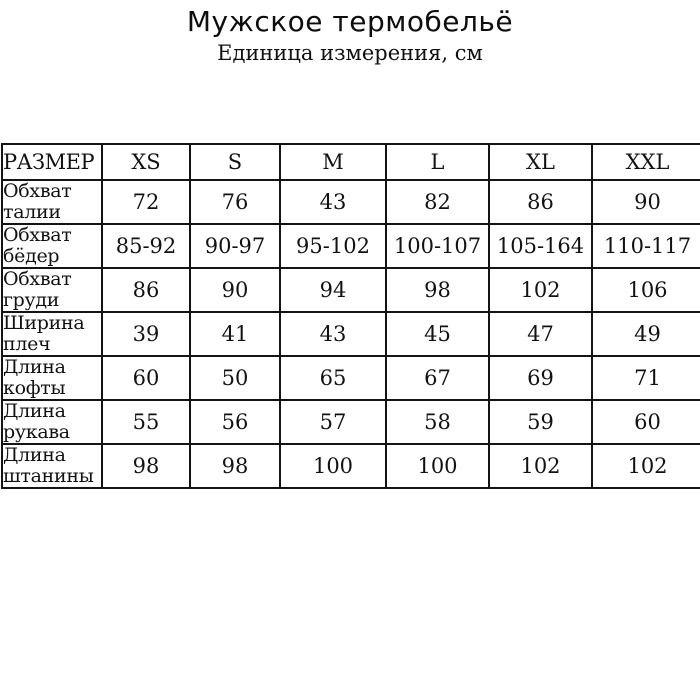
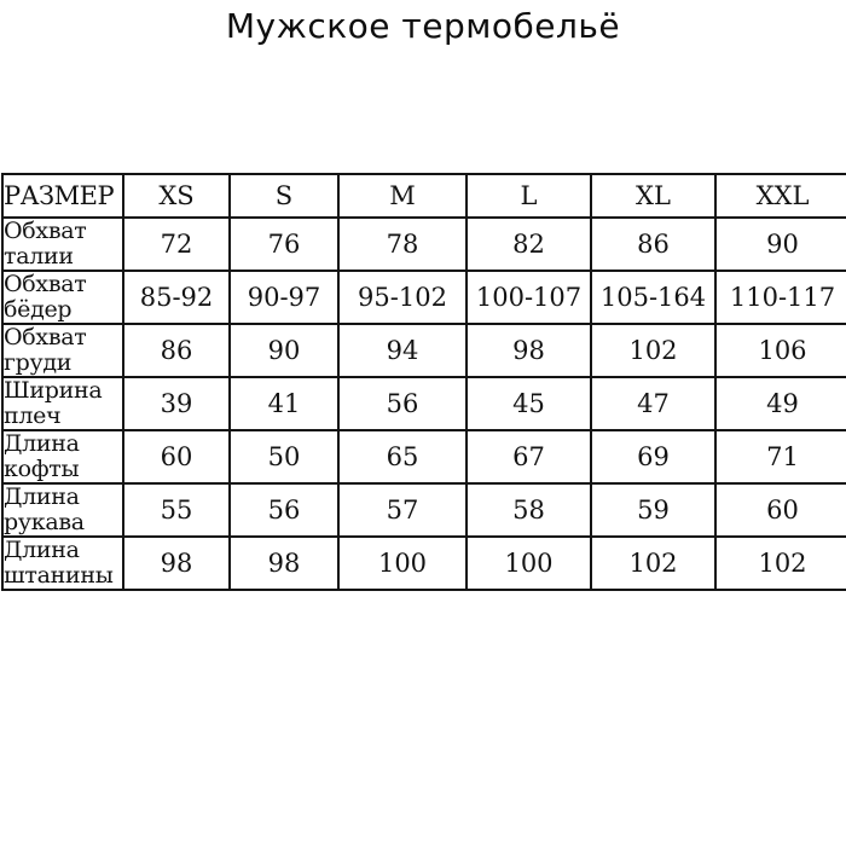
  Мужское термобельё
- Единица измерения, см
  РАЗМЕР	XS	S	M	L	XL	XXL
- Обхват талии	72	76	43	82	86	90
+ Обхват талии	72	76	78	82	86	90
  Обхват бёдер	85-92	90-97	95-102	100-107	105-164	110-117
  Обхват груди	86	90	94	98	102	106
- Ширина плеч	39	41	43	45	47	49
+ Ширина плеч	39	41	56	45	47	49
  Длина кофты	60	50	65	67	69	71
  Длина рукава	55	56	57	58	59	60
  Длина штанины	98	98	100	100	102	102
